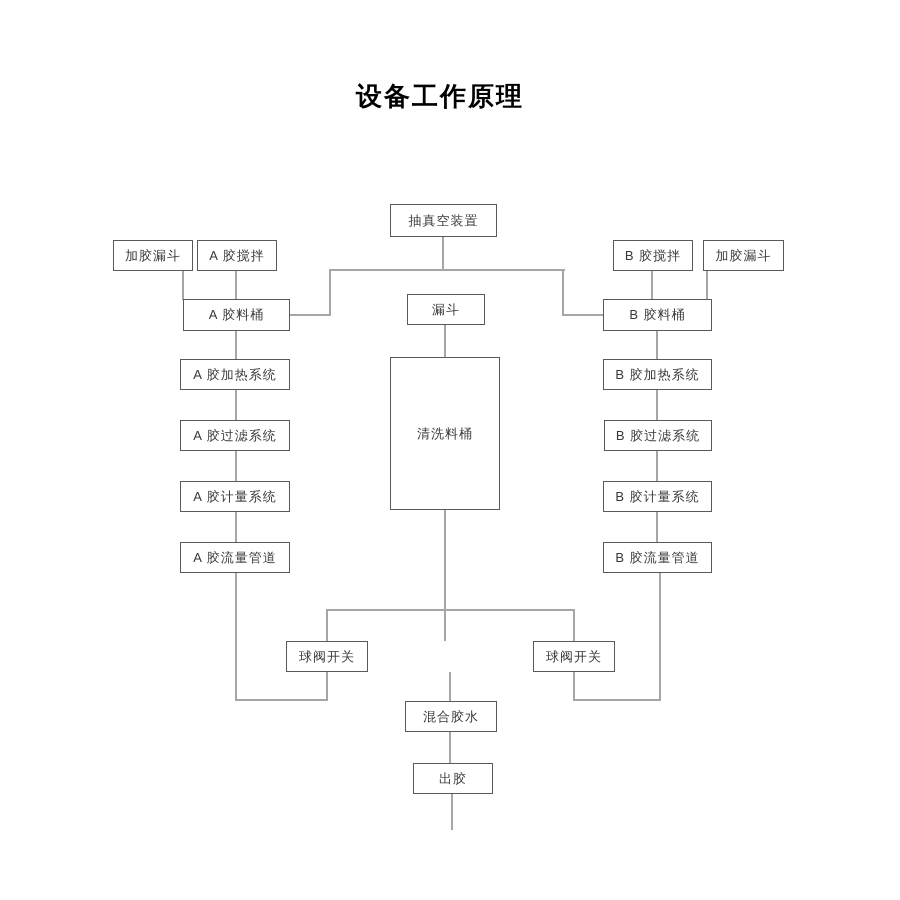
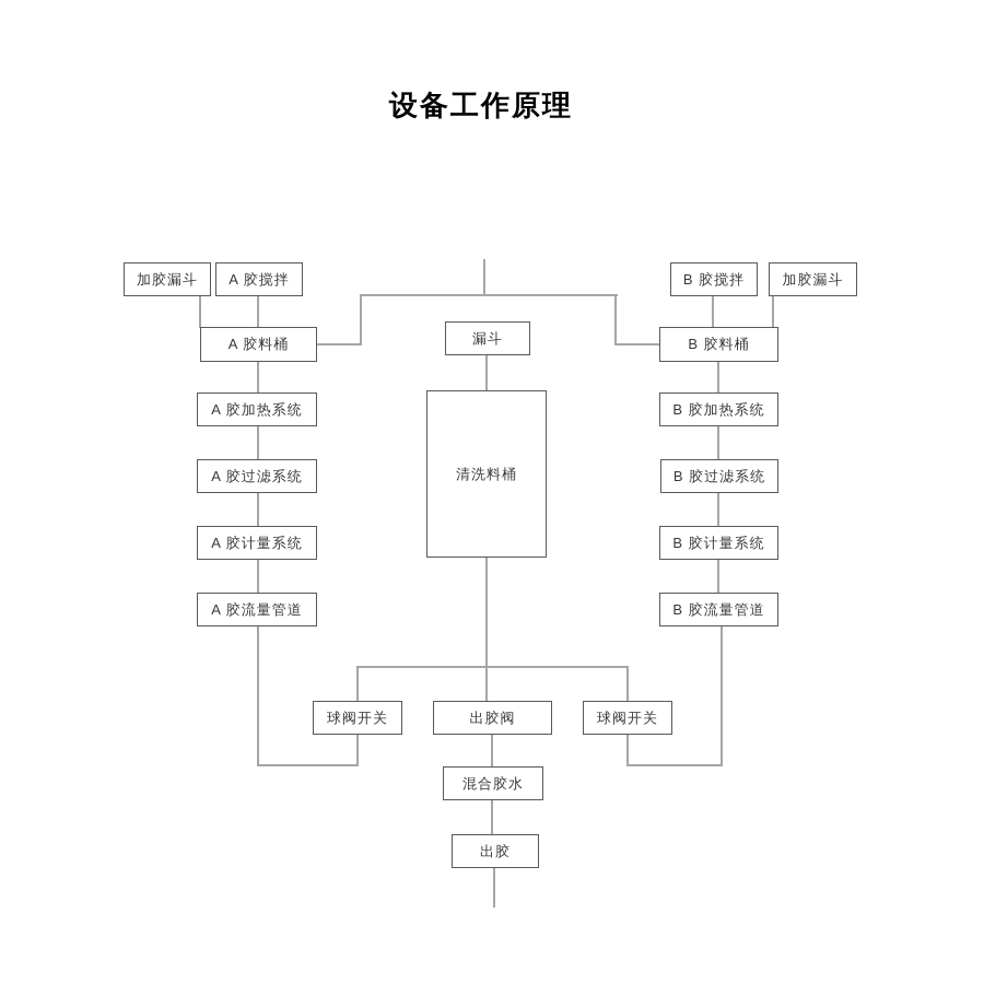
  设备工作原理
- 抽真空装置
  加胶漏斗
  A 胶搅拌
  B 胶搅拌
  加胶漏斗
  A 胶料桶
  漏斗
  B 胶料桶
  A 胶加热系统
  A 胶过滤系统
  A 胶计量系统
  A 胶流量管道
  清洗料桶
  B 胶加热系统
  B 胶过滤系统
  B 胶计量系统
  B 胶流量管道
  球阀开关
+ 出胶阀
  球阀开关
  混合胶水
  出胶
